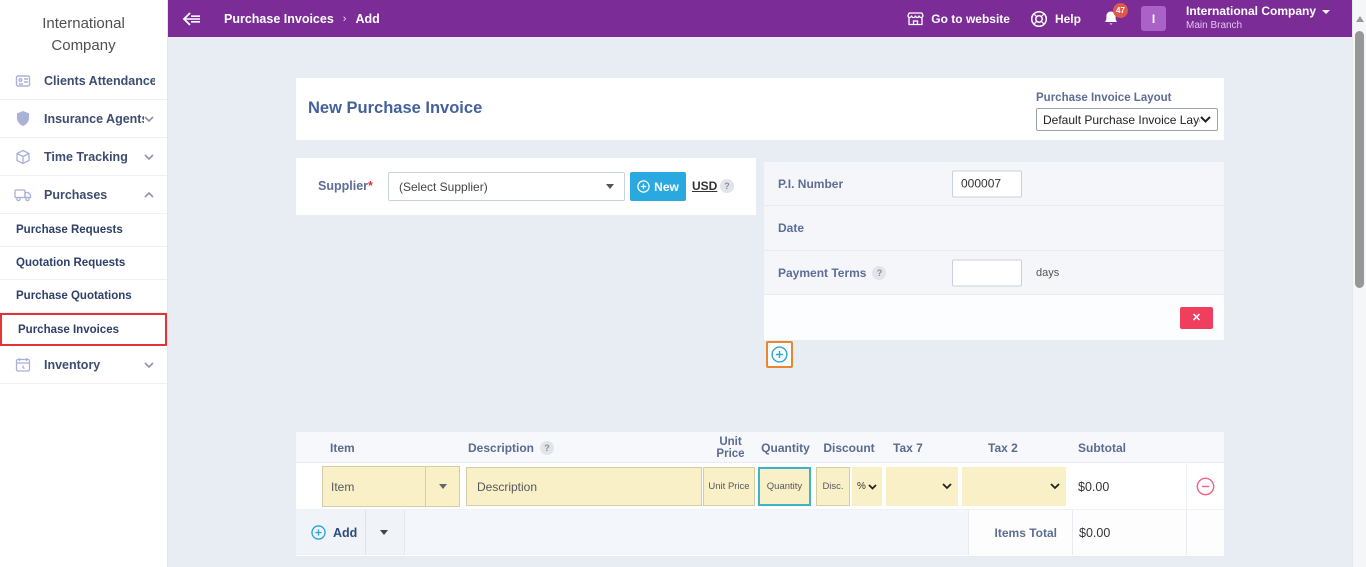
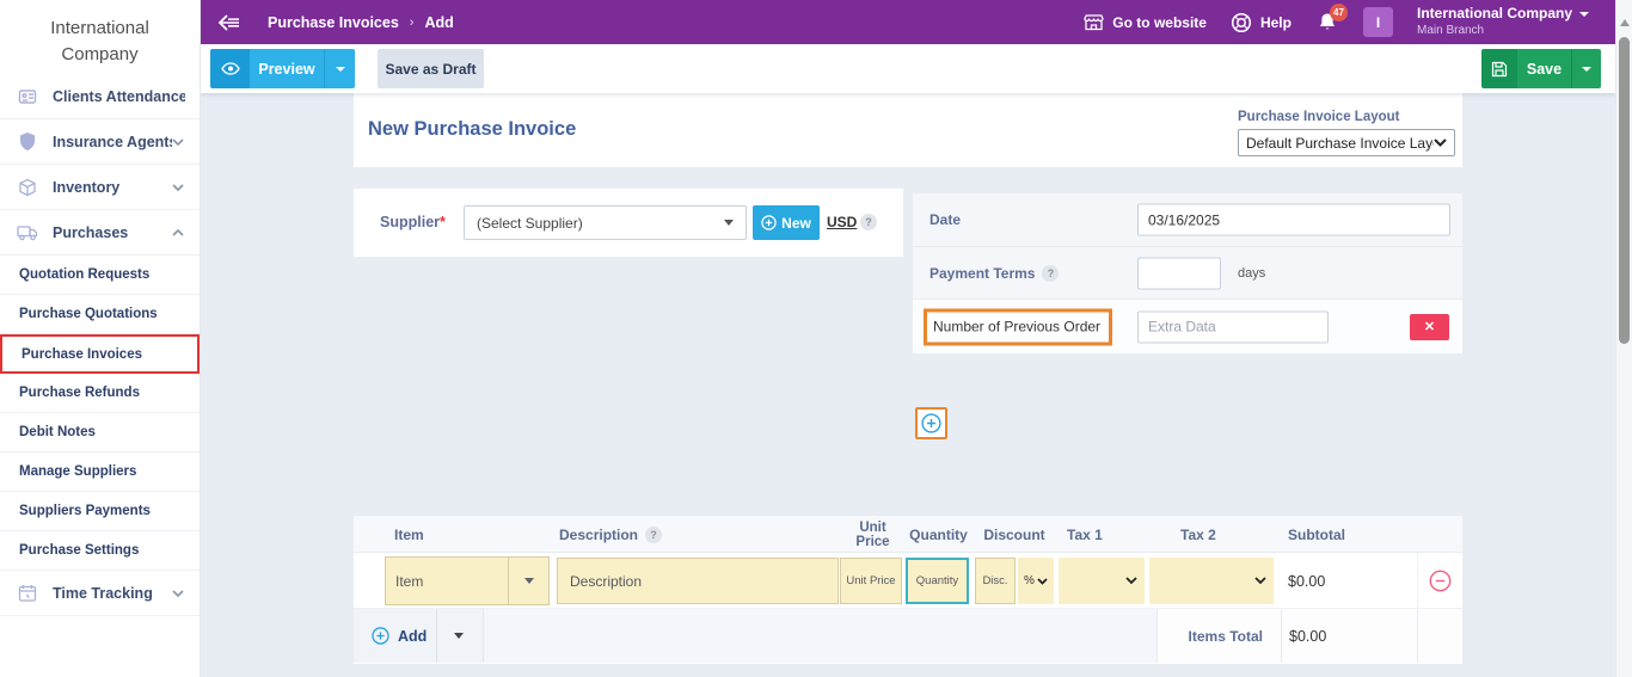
  International Company
  Clients Attendance
  Insurance Agent
- Time Tracking
+ Inventory
  Purchases
- Purchase Requests
  Quotation Requests
  Purchase Quotations
  Purchase Invoices
+ Purchase Refunds
+ Debit Notes
+ Manage Suppliers
+ Suppliers Payments
+ Purchase Settings
- Inventory
+ Time Tracking
  Purchase Invoices
  ›
  Add
  Go to website
  Help
  47
  I
  International Company
  Main Branch
+ Preview
+ Save as Draft
+ Save
  New Purchase Invoice
  Purchase Invoice Layout
  Default Purchase Invoice Lay
  Supplier*
  (Select Supplier)
  New
  USD
  ?
- P.I. Number
- 000007
  Date
+ 03/16/2025
  Payment Terms
  ?
  days
+ Number of Previous Order
+ Extra Data
  ✕
  Item
  Description
  ?
  Unit
  Price
  Quantity
  Discount
- Tax 7
+ Tax 1
  Tax 2
  Subtotal
  Item
  Description
  Unit Price
  Quantity
  Disc.
  %
  $0.00
  Add
  Items Total
  $0.00
